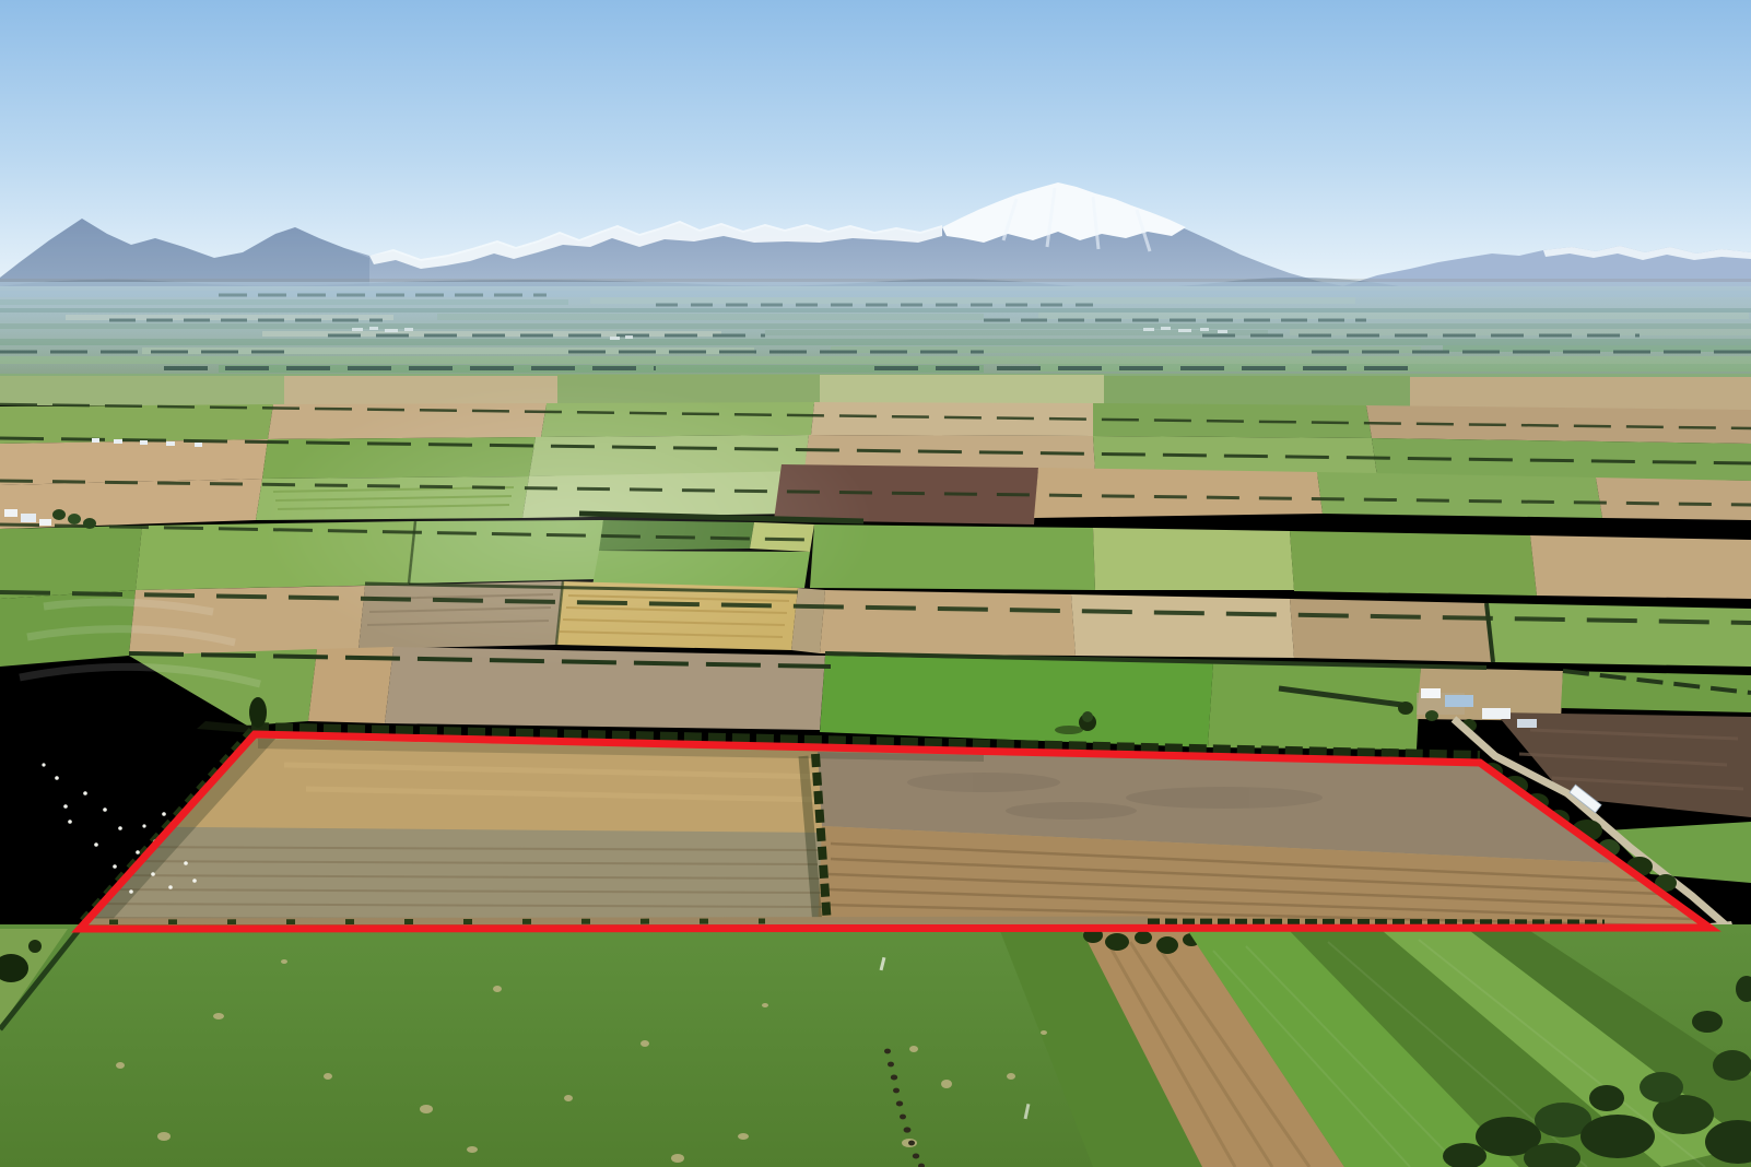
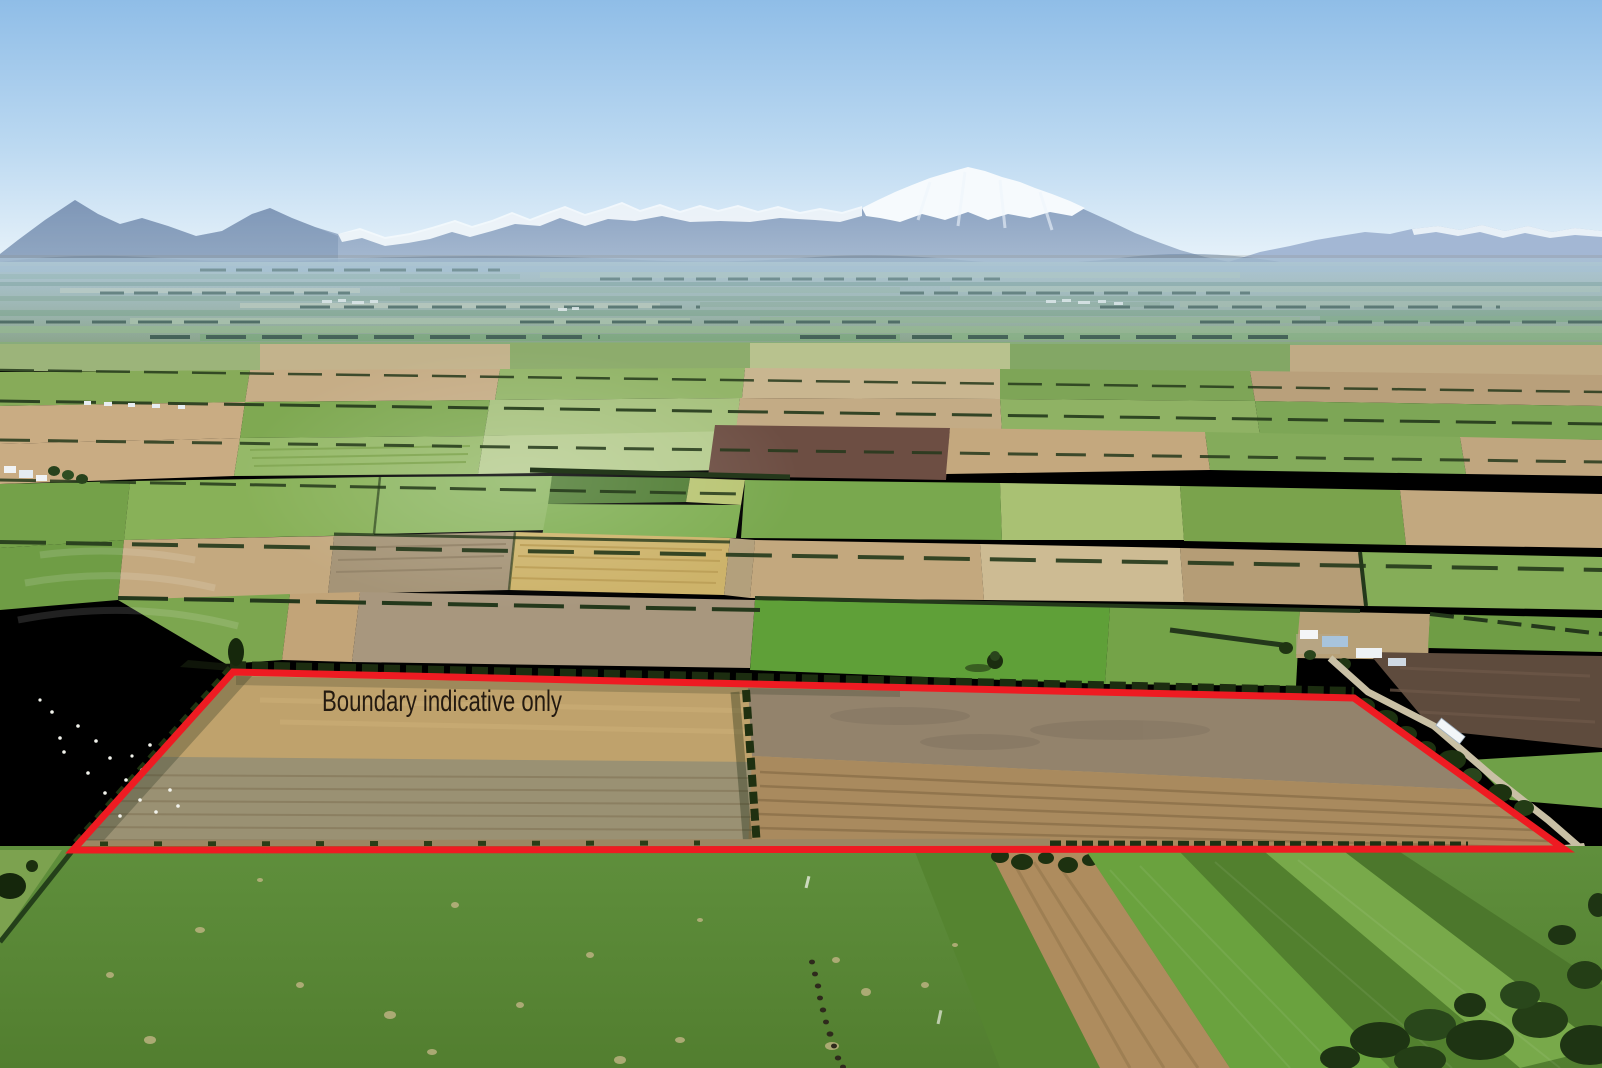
+ Boundary indicative only
